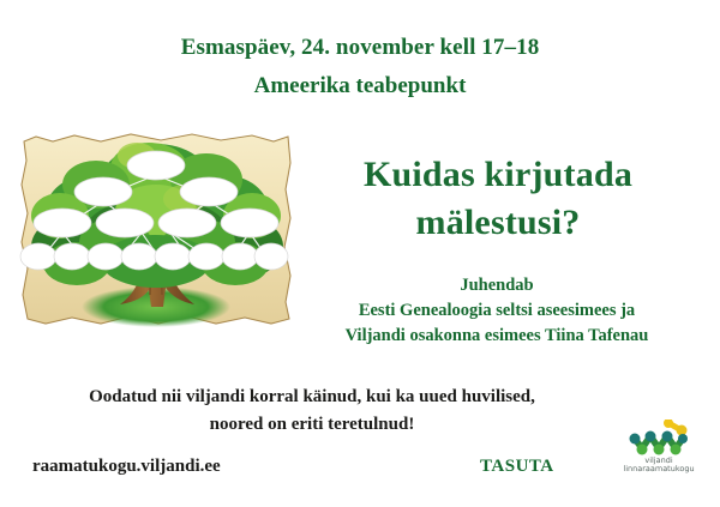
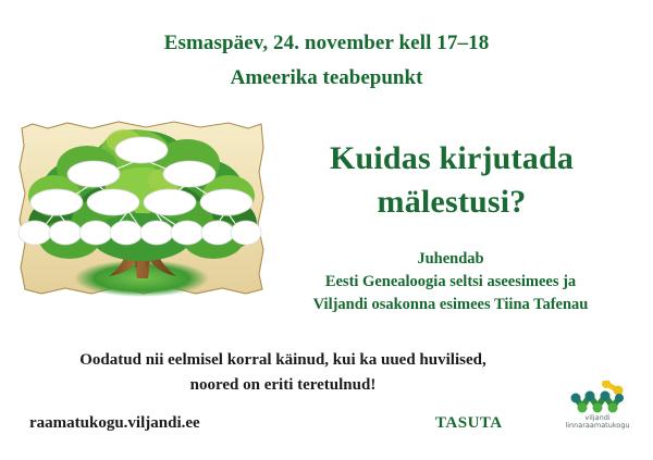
  Esmaspäev, 24. november kell 17–18
  Ameerika teabepunkt
  Kuidas kirjutada
  mälestusi?
  Juhendab
  Eesti Genealoogia seltsi aseesimees ja
  Viljandi osakonna esimees Tiina Tafenau
- Oodatud nii viljandi korral käinud, kui ka uued huvilised,
+ Oodatud nii eelmisel korral käinud, kui ka uued huvilised,
  noored on eriti teretulnud!
  raamatukogu.viljandi.ee
  TASUTA
  viljandi
  linnaraamatukogu
